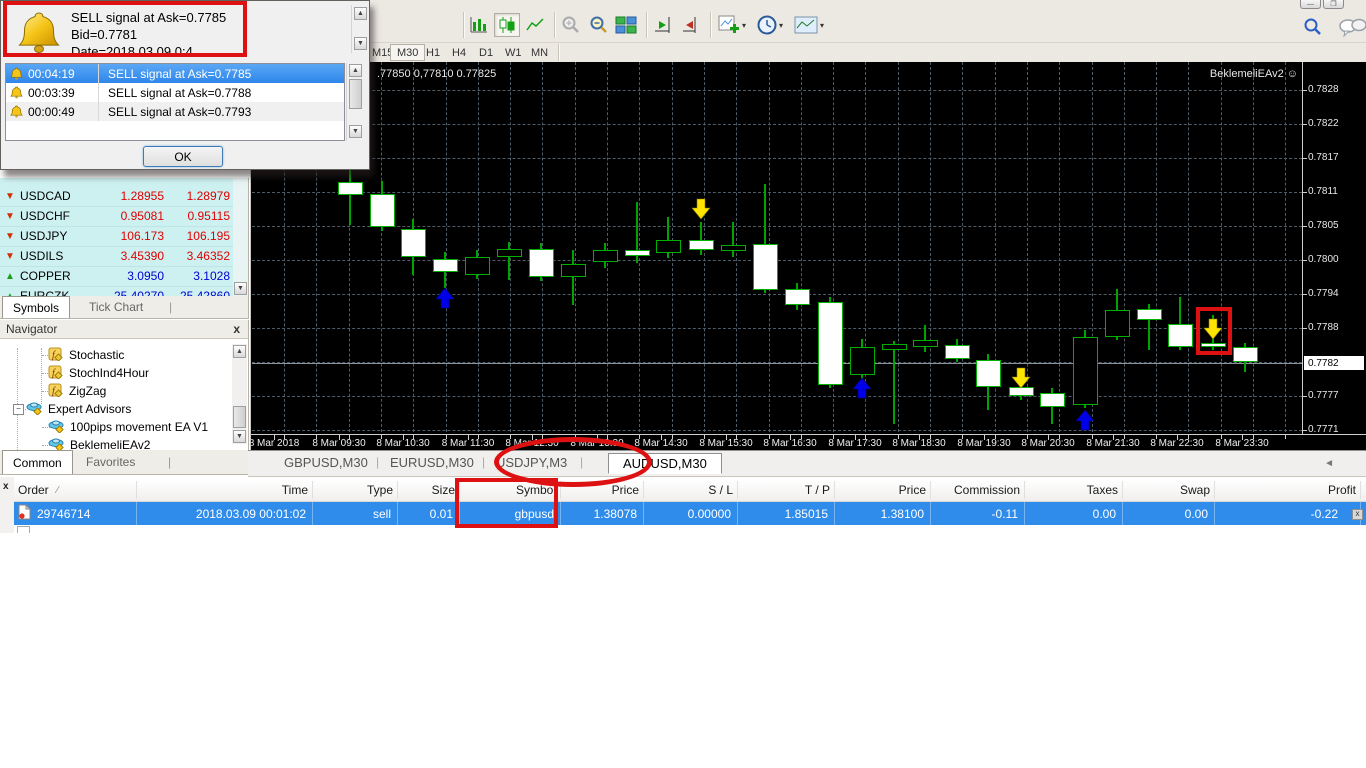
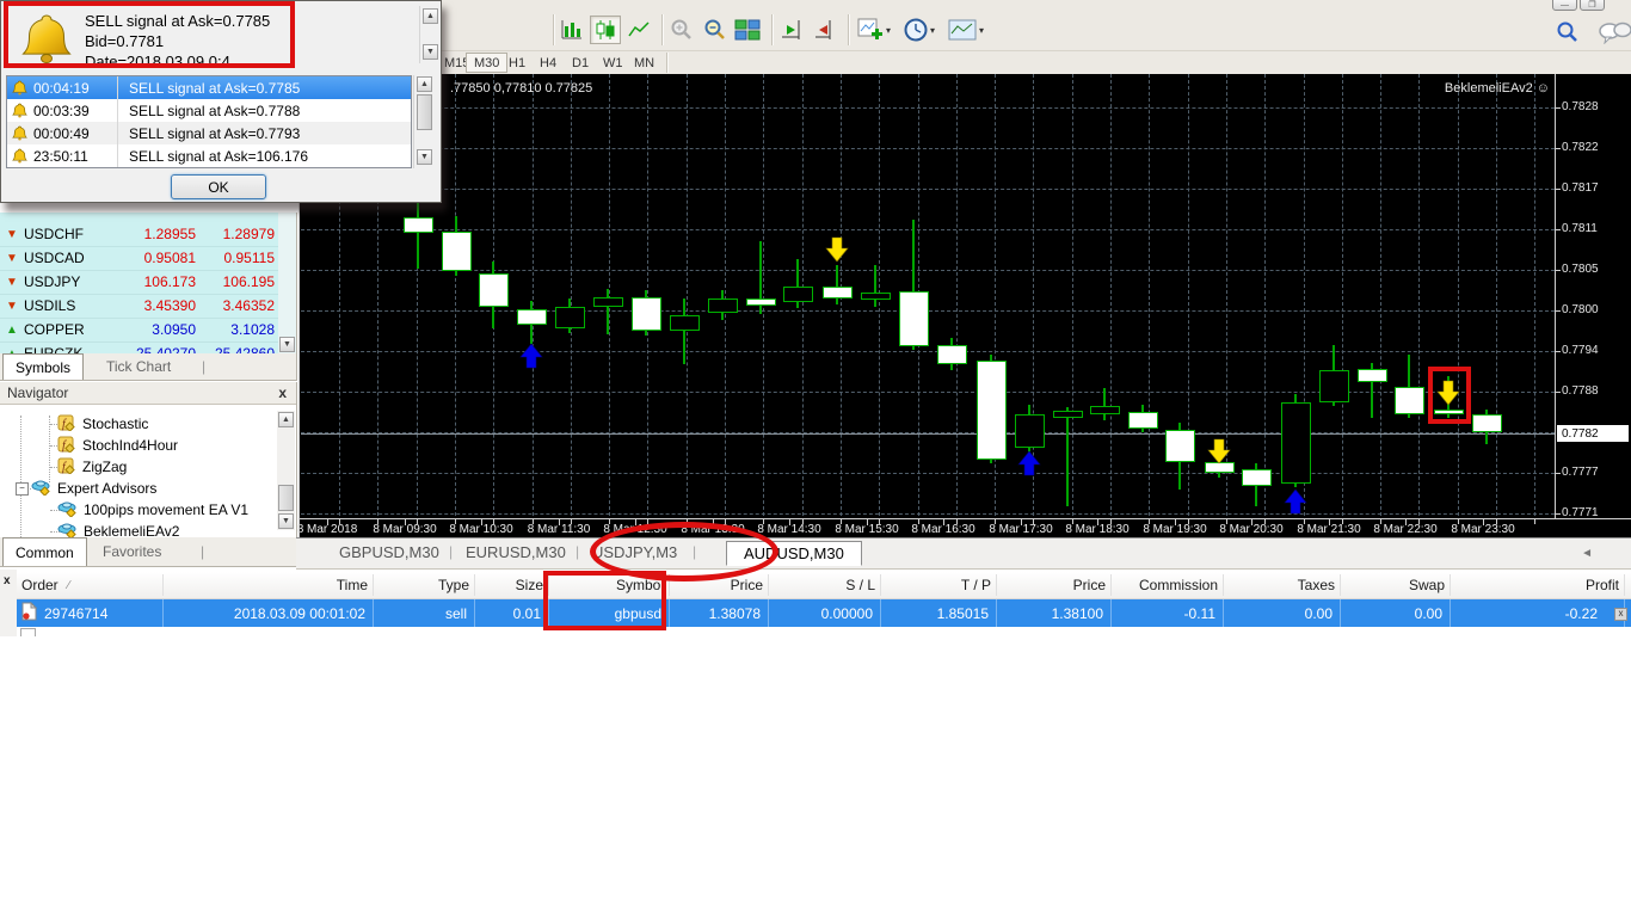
  ▾
  ▾
  ▾
  M30
  H1
  H4
  D1
  W1
  MN
  ▼
- USDCAD
+ USDCHF
  1.28955
  1.28979
  ▼
- USDCHF
+ USDCAD
  0.95081
  0.95115
  ▼
  USDJPY
  106.173
  106.195
  ▼
  USDILS
  3.45390
  3.46352
  ▲
  COPPER
  3.0950
  3.1028
  Symbols
  Tick Chart
  |
  Navigator
  x
  f
  Stochastic
  f
  StochInd4Hour
  f
  ZigZag
  Expert Advisors
  −
  100pips movement EA V1
  BeklemeliEAv2
  Common
  Favorites
  |
  .77850 0,77810 0.77825
  BeklemeliEAv2 ☺
  0.7828
  0.7822
  0.7817
  0.7811
  0.7805
  0.7800
  0.7794
  0.7788
  0.7777
  0.7771
  0.7782
  8 Mar 2018
  8 Mar 09:30
  8 Mar 10:30
  8 Mar 11:30
  8 Mar 12:30
  8 Mar 13:30
  8 Mar 14:30
  8 Mar 15:30
  8 Mar 16:30
  8 Mar 17:30
  8 Mar 18:30
  8 Mar 19:30
  8 Mar 20:30
  8 Mar 21:30
  8 Mar 22:30
  8 Mar 23:30
  ◄
  GBPUSD,M30
  |
  EURUSD,M30
  |
  USDJPY,M3
  |
  AUDUSD,M30
  x
  Order
  ∕
  Time
  Type
  Size
  Symbol
  Price
  S / L
  T / P
  Price
  Commission
  Taxes
  Swap
  Profit
  29746714
  2018.03.09 00:01:02
  sell
  0.01
  gbpusd
  1.38078
  0.00000
  1.85015
  1.38100
  -0.11
  0.00
  0.00
  -0.22
  x
  SELL signal at Ask=0.7785
  Bid=0.7781
  Date=2018.03.09 0:4
  00:04:19
  SELL signal at Ask=0.7785
  00:03:39
  SELL signal at Ask=0.7788
  00:00:49
  SELL signal at Ask=0.7793
+ 23:50:11
+ SELL signal at Ask=106.176
  OK
